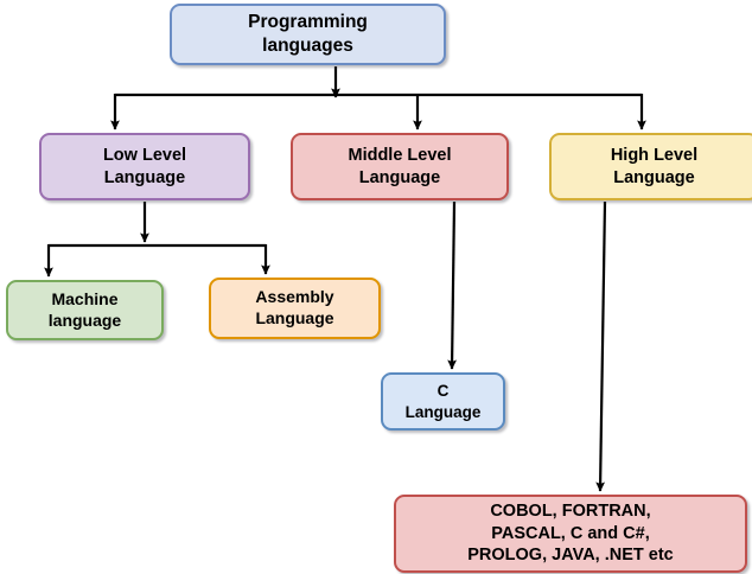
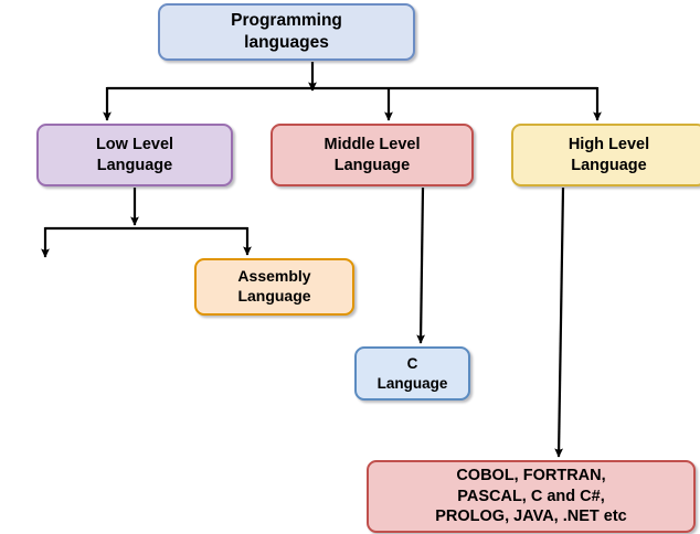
  Programming
  languages
  Low Level
  Language
  Middle Level
  Language
  High Level
  Language
- Machine
- language
  Assembly
  Language
  C
  Language
  COBOL, FORTRAN,
  PASCAL, C and C#,
  PROLOG, JAVA, .NET etc
